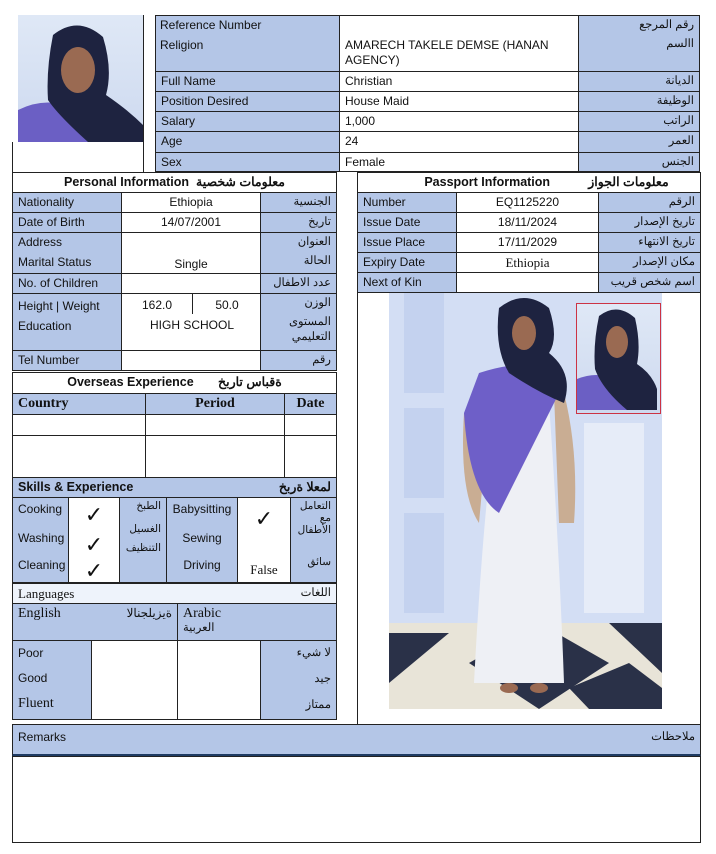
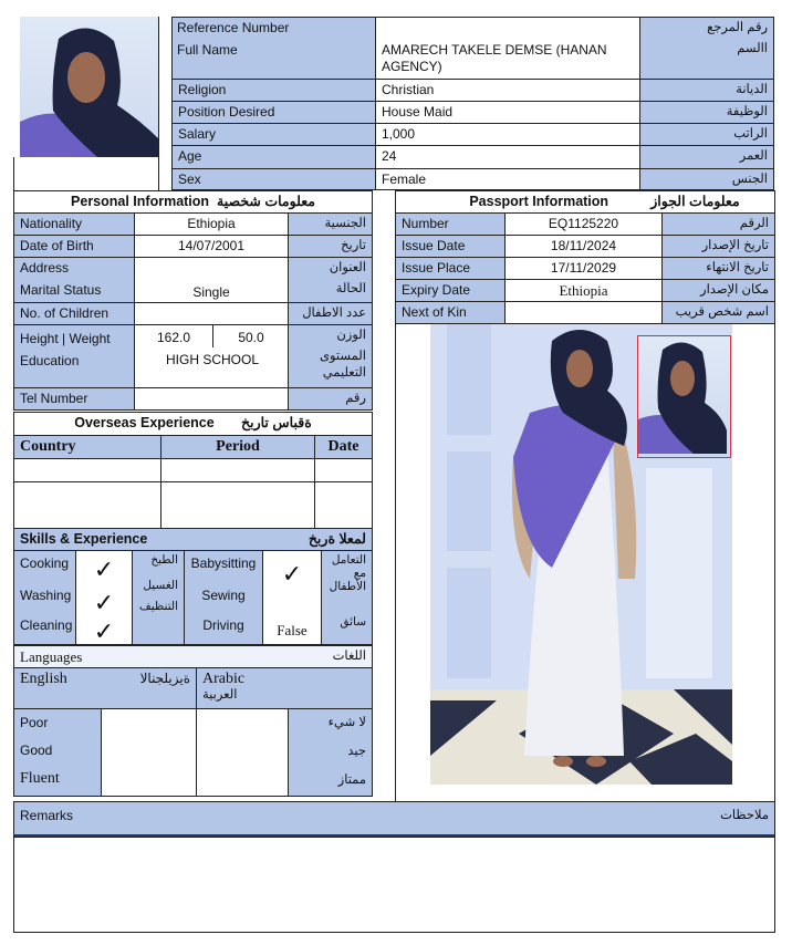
  Reference Number
- Religion
+ Full Name
  AMARECH TAKELE DEMSE (HANAN AGENCY)
  رقم المرجع
  االسم
- Full Name
+ Religion
  Christian
  الديانة
  Position Desired
  House Maid
  الوظيفة
  Salary
  1,000
  الراتب
  Age
  24
  العمر
  Sex
  Female
  الجنس
  Personal Information معلومات شخصية
  Nationality
  Ethiopia
  الجنسية
  Date of Birth
  14/07/2001
  تاريخ
  Address
  Marital Status
  Single
  العنوان
  الحالة
  No. of Children
  عدد الاطفال
  Height | Weight
  Education
  162.0
  50.0
  HIGH SCHOOL
  الوزن
  المستوى التعليمي
  Tel Number
  رقم
  Overseas Experience ةقباس تاربخ
  Country
  Period
  Date
  Skills & Experience
  لمعلا ةربخ
  Cooking
  Washing
  Cleaning
  ✓
  ✓
  ✓
  الطبخ
  الغسيل
  التنظيف
  Babysitting
  Sewing
  Driving
  ✓
  False
  التعامل مع الأطفال
  سائق
  Languages
  اللغات
  English
  ةيزيلجنالا
  Arabic
  العربية
  Poor
  Good
  Fluent
  لا شيء
  جيد
  ممتاز
  Passport Information معلومات الجواز
  Number
  EQ1125220
  الرقم
  Issue Date
  18/11/2024
  تاريخ الإصدار
  Issue Place
  17/11/2029
  تاريخ الانتهاء
  Expiry Date
  Ethiopia
  مكان الإصدار
  Next of Kin
  اسم شخص قريب
  Remarks
  ملاحظات
